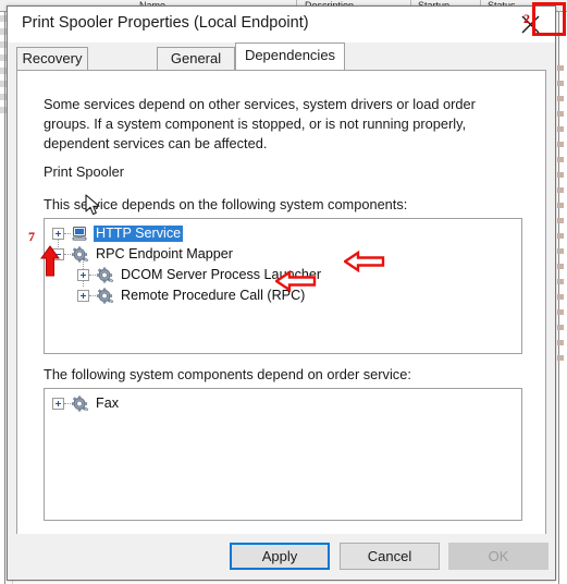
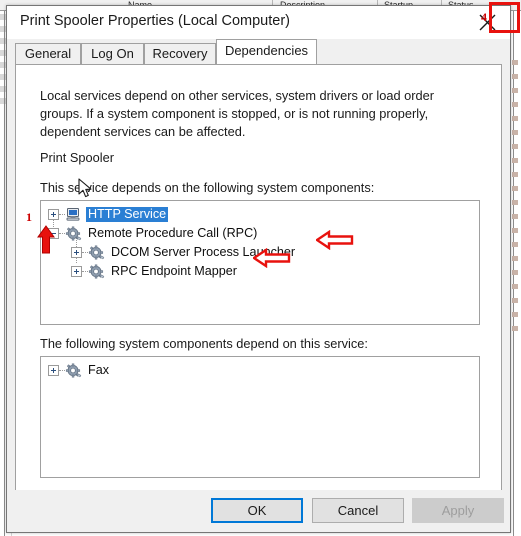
- Print Spooler Properties (Local Endpoint)
+ Print Spooler Properties (Local Computer)
- Recovery
+ General
+ Log On
- General
+ Recovery
  Dependencies
- Some services depend on other services, system drivers or load order groups. If a system component is stopped, or is not running properly, dependent services can be affected.
+ Local services depend on other services, system drivers or load order groups. If a system component is stopped, or is not running properly, dependent services can be affected.
  Print Spooler
  This seice depends on the following system components:
  HTTP Service
- RPC Endpoint Mapper
+ Remote Procedure Call (RPC)
  DCOM Server Process Laucher
- Remote Procedure Call (RPC)
+ RPC Endpoint Mapper
- The following system components depend on order service:
+ The following system components depend on this service:
  Fax
- Apply
+ OK
  Cancel
- OK
+ Apply
- 2
+ 4
- 7
+ 1
